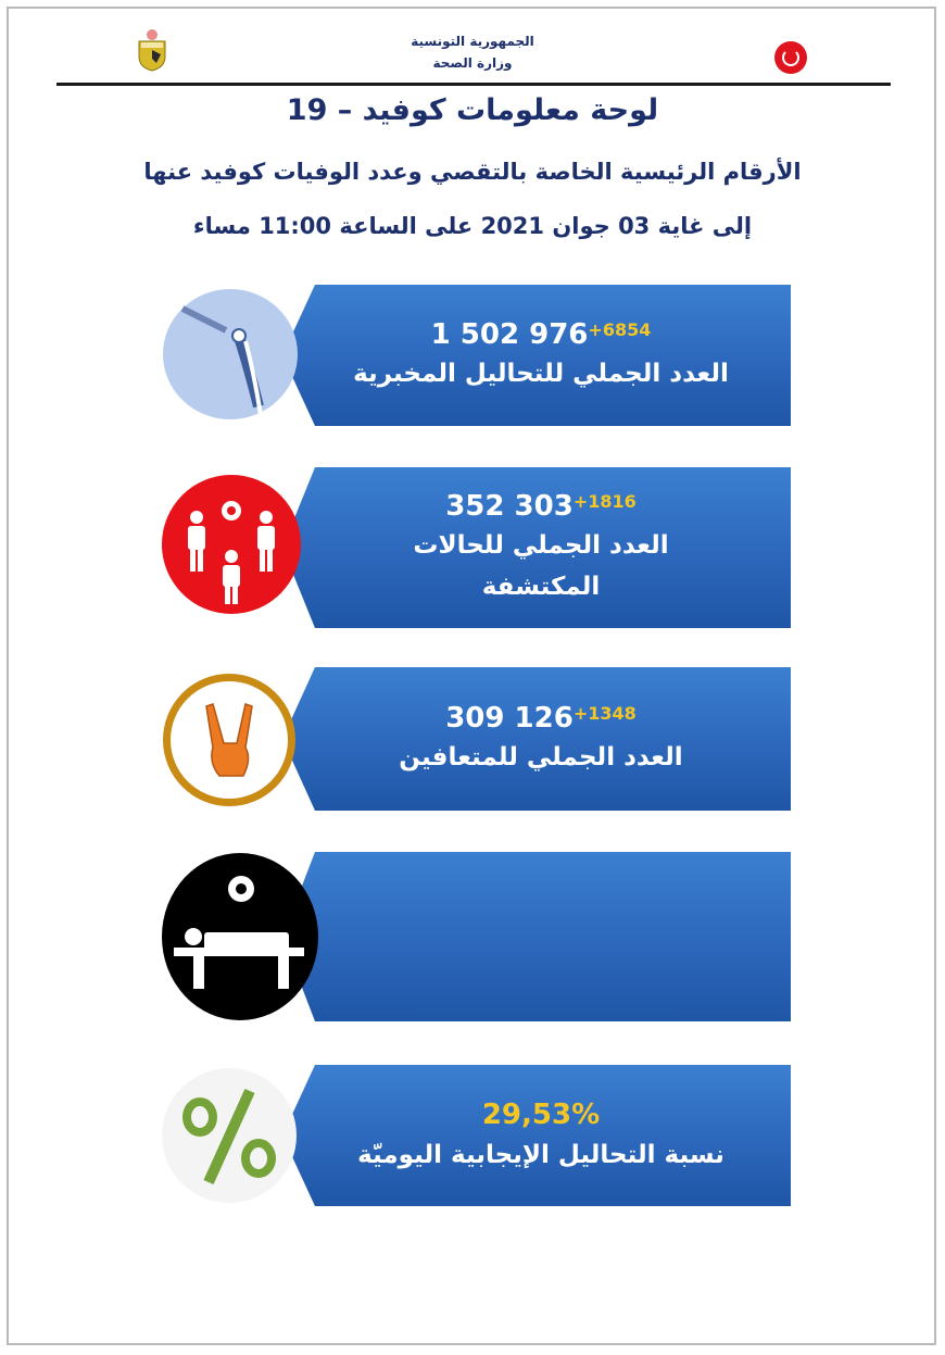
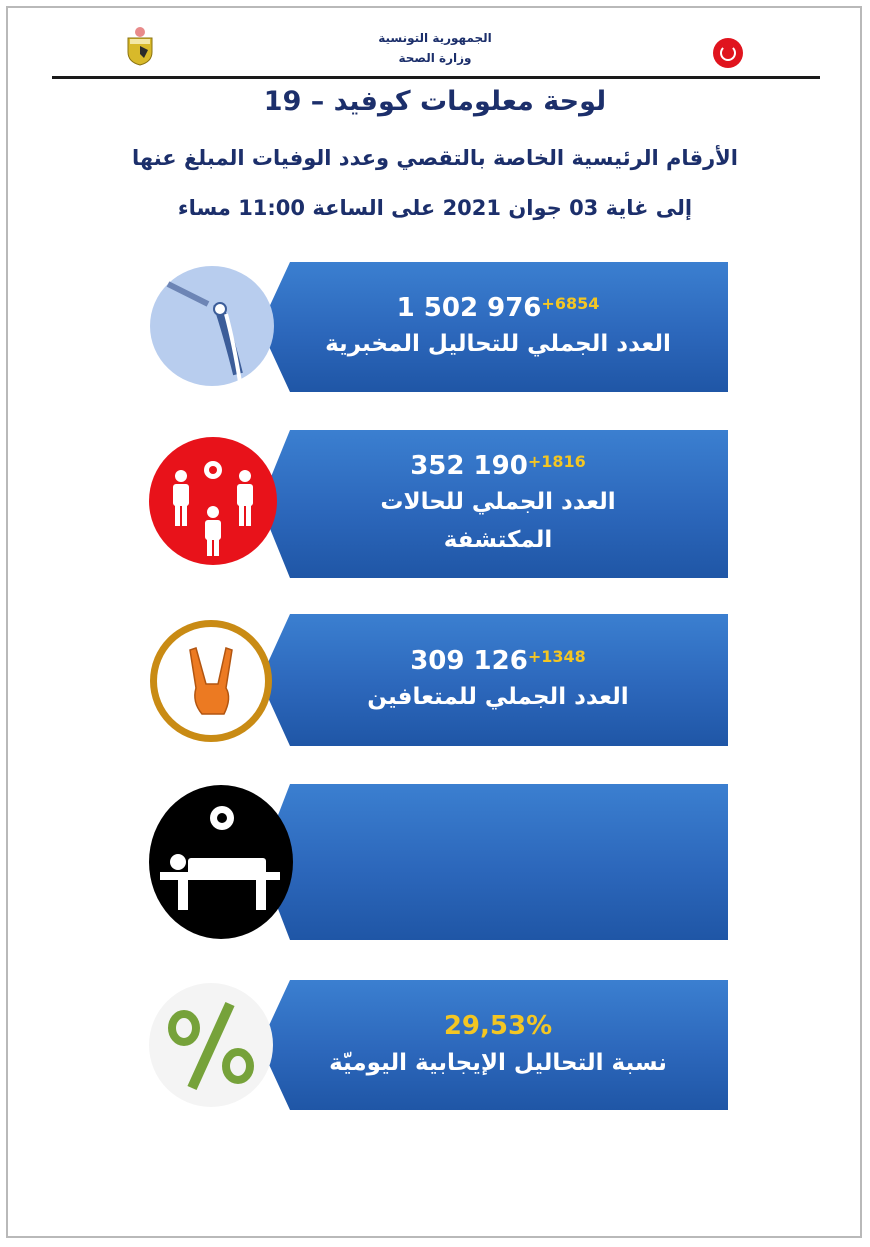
  الجمهورية التونسية
  وزارة الصحة
  لوحة معلومات كوفيد – 19
- الأرقام الرئيسية الخاصة بالتقصي وعدد الوفيات كوفيد عنها
+ الأرقام الرئيسية الخاصة بالتقصي وعدد الوفيات المبلغ عنها
  إلى غاية 03 جوان 2021 على الساعة 11:00 مساء
  1 502 976+6854
  العدد الجملي للتحاليل المخبرية
- 352 303+1816
+ 352 190+1816
  العدد الجملي للحالات المكتشفة
  309 126+1348
  العدد الجملي للمتعافين
  29,53%
  نسبة التحاليل الإيجابية اليوميّة
